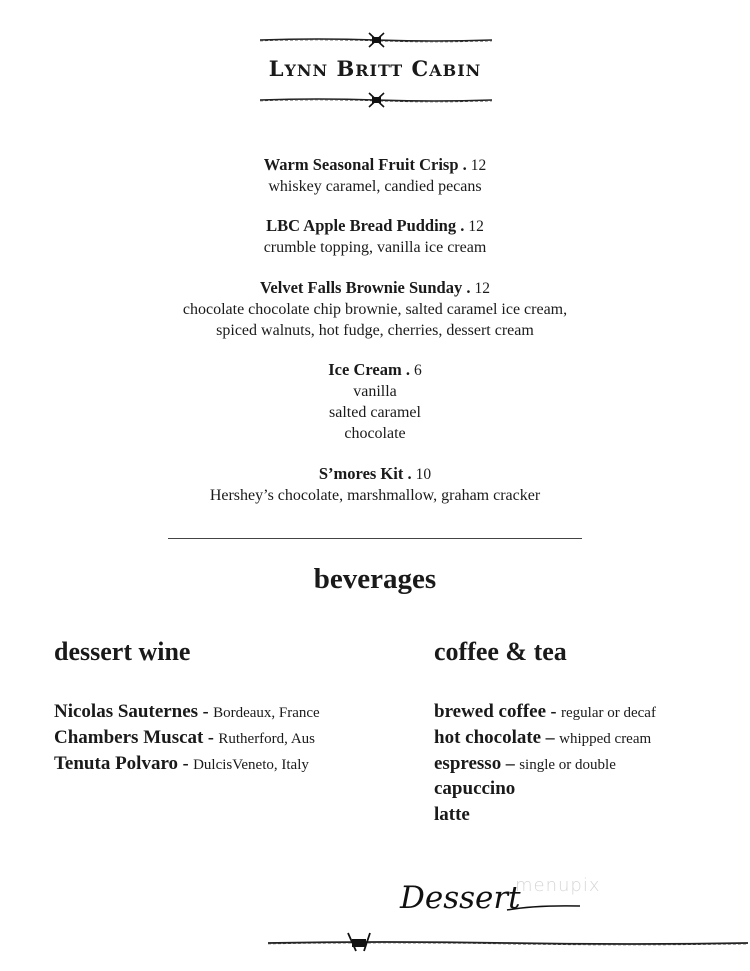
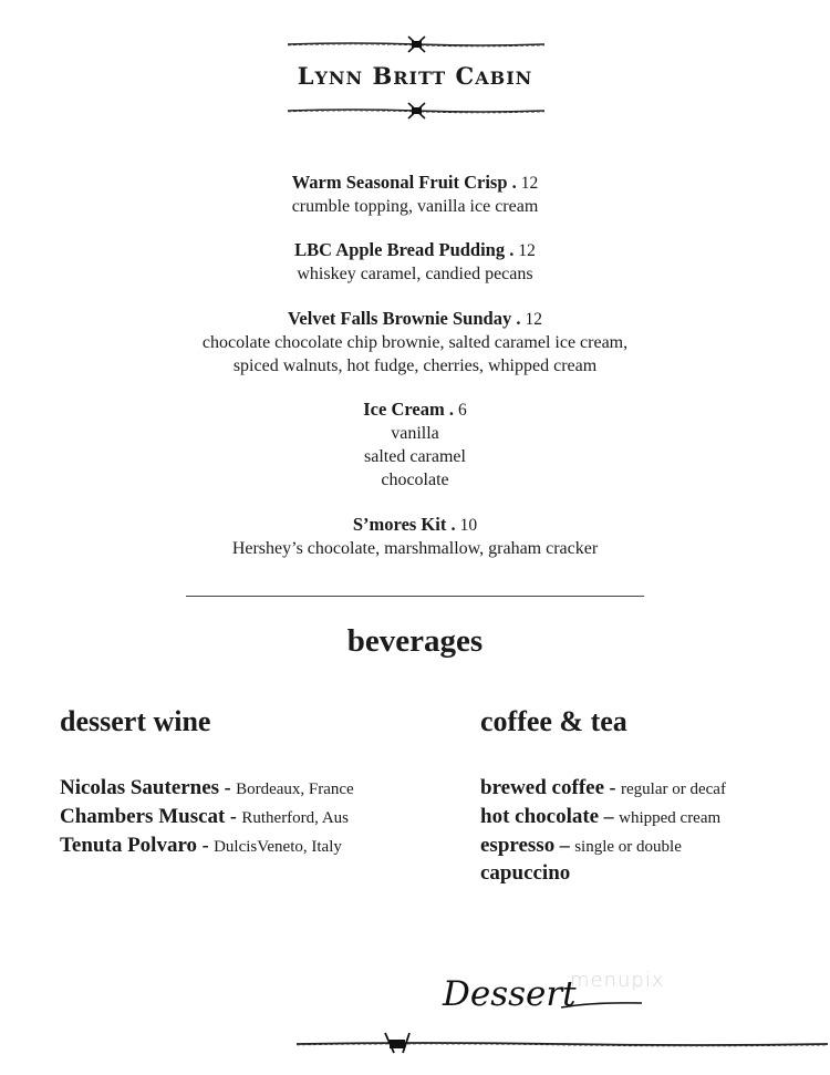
  LYNN BRITT CABIN
  Warm Seasonal Fruit Crisp . 12
- whiskey caramel, candied pecans
+ crumble topping, vanilla ice cream
  LBC Apple Bread Pudding . 12
- crumble topping, vanilla ice cream
+ whiskey caramel, candied pecans
  Velvet Falls Brownie Sunday . 12
  chocolate chocolate chip brownie, salted caramel ice cream,
- spiced walnuts, hot fudge, cherries, dessert cream
+ spiced walnuts, hot fudge, cherries, whipped cream
  Ice Cream . 6
  vanilla
  salted caramel
  chocolate
  S’mores Kit . 10
  Hershey’s chocolate, marshmallow, graham cracker
  beverages
  dessert wine
  Nicolas Sauternes - Bordeaux, France
  Chambers Muscat - Rutherford, Aus
  Tenuta Polvaro - DulcisVeneto, Italy
  coffee & tea
  brewed coffee - regular or decaf
  hot chocolate – whipped cream
  espresso – single or double
  capuccino
- latte
  menupix
  Dessert
